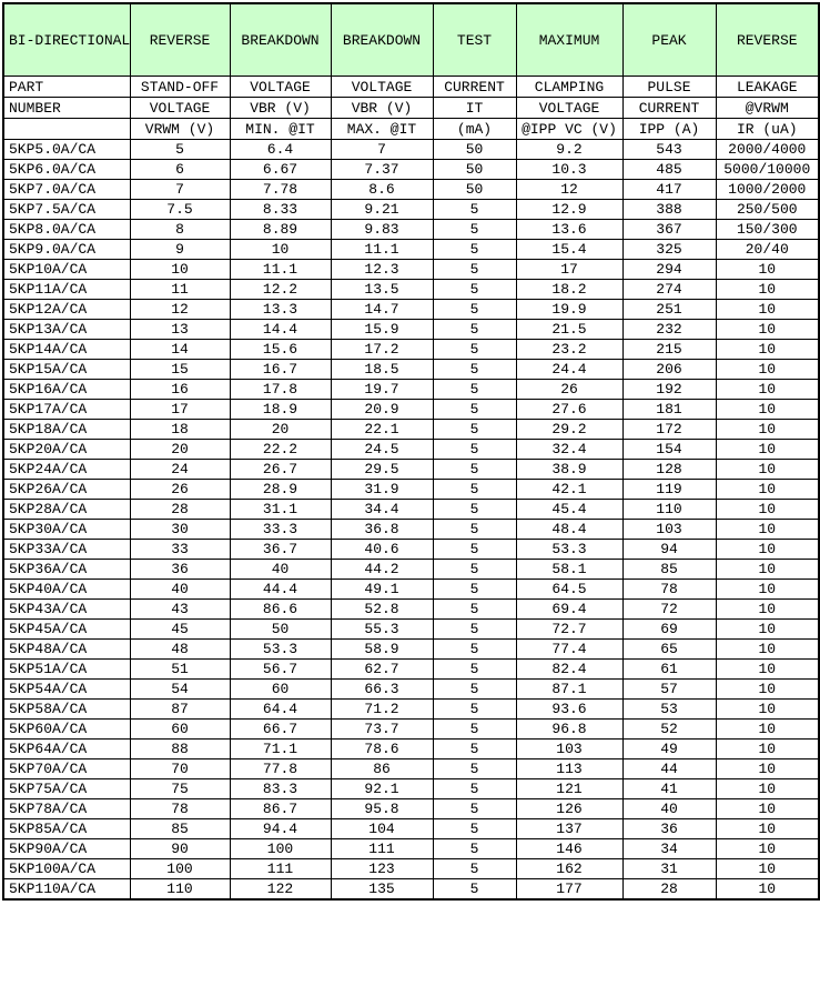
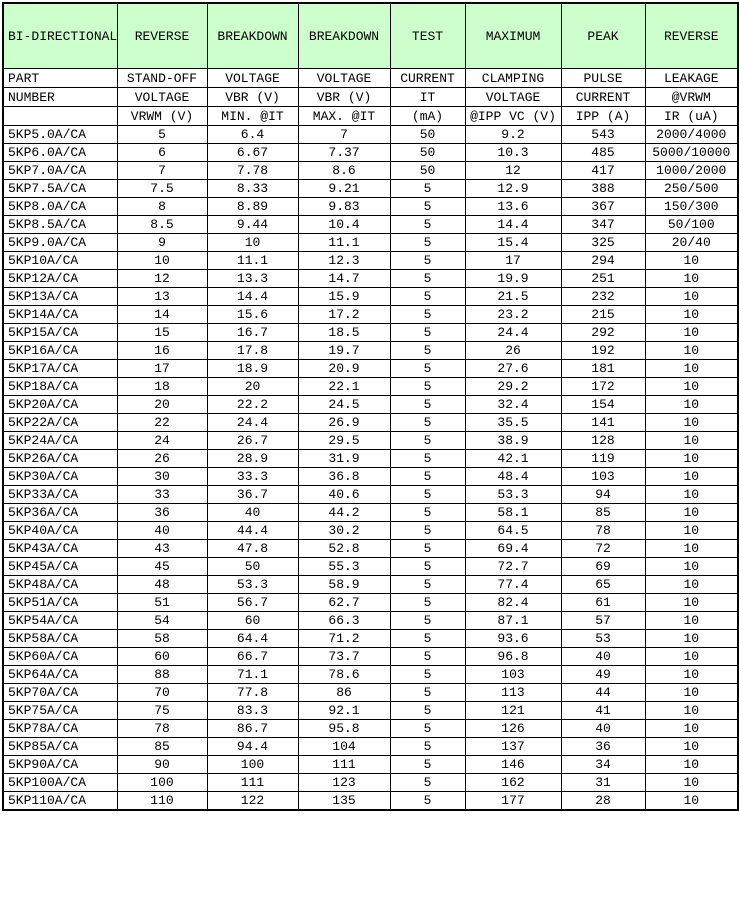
  BI-DIRECTIONAL	REVERSE	BREAKDOWN	BREAKDOWN	TEST	MAXIMUM	PEAK	REVERSE
  PART	STAND-OFF	VOLTAGE	VOLTAGE	CURRENT	CLAMPING	PULSE	LEAKAGE
  NUMBER	VOLTAGE	VBR (V)	VBR (V)	IT	VOLTAGE	CURRENT	@VRWM
  	VRWM (V)	MIN. @IT	MAX. @IT	(mA)	@IPP VC (V)	IPP (A)	IR (uA)
  5KP5.0A/CA	5	6.4	7	50	9.2	543	2000/4000
  5KP6.0A/CA	6	6.67	7.37	50	10.3	485	5000/10000
  5KP7.0A/CA	7	7.78	8.6	50	12	417	1000/2000
  5KP7.5A/CA	7.5	8.33	9.21	5	12.9	388	250/500
  5KP8.0A/CA	8	8.89	9.83	5	13.6	367	150/300
+ 5KP8.5A/CA	8.5	9.44	10.4	5	14.4	347	50/100
  5KP9.0A/CA	9	10	11.1	5	15.4	325	20/40
  5KP10A/CA	10	11.1	12.3	5	17	294	10
- 5KP11A/CA	11	12.2	13.5	5	18.2	274	10
  5KP12A/CA	12	13.3	14.7	5	19.9	251	10
  5KP13A/CA	13	14.4	15.9	5	21.5	232	10
  5KP14A/CA	14	15.6	17.2	5	23.2	215	10
- 5KP15A/CA	15	16.7	18.5	5	24.4	206	10
+ 5KP15A/CA	15	16.7	18.5	5	24.4	292	10
  5KP16A/CA	16	17.8	19.7	5	26	192	10
  5KP17A/CA	17	18.9	20.9	5	27.6	181	10
  5KP18A/CA	18	20	22.1	5	29.2	172	10
  5KP20A/CA	20	22.2	24.5	5	32.4	154	10
+ 5KP22A/CA	22	24.4	26.9	5	35.5	141	10
  5KP24A/CA	24	26.7	29.5	5	38.9	128	10
  5KP26A/CA	26	28.9	31.9	5	42.1	119	10
- 5KP28A/CA	28	31.1	34.4	5	45.4	110	10
  5KP30A/CA	30	33.3	36.8	5	48.4	103	10
  5KP33A/CA	33	36.7	40.6	5	53.3	94	10
  5KP36A/CA	36	40	44.2	5	58.1	85	10
- 5KP40A/CA	40	44.4	49.1	5	64.5	78	10
+ 5KP40A/CA	40	44.4	30.2	5	64.5	78	10
- 5KP43A/CA	43	86.6	52.8	5	69.4	72	10
+ 5KP43A/CA	43	47.8	52.8	5	69.4	72	10
  5KP45A/CA	45	50	55.3	5	72.7	69	10
  5KP48A/CA	48	53.3	58.9	5	77.4	65	10
  5KP51A/CA	51	56.7	62.7	5	82.4	61	10
  5KP54A/CA	54	60	66.3	5	87.1	57	10
- 5KP58A/CA	87	64.4	71.2	5	93.6	53	10
+ 5KP58A/CA	58	64.4	71.2	5	93.6	53	10
- 5KP60A/CA	60	66.7	73.7	5	96.8	52	10
+ 5KP60A/CA	60	66.7	73.7	5	96.8	40	10
  5KP64A/CA	88	71.1	78.6	5	103	49	10
  5KP70A/CA	70	77.8	86	5	113	44	10
  5KP75A/CA	75	83.3	92.1	5	121	41	10
  5KP78A/CA	78	86.7	95.8	5	126	40	10
  5KP85A/CA	85	94.4	104	5	137	36	10
  5KP90A/CA	90	100	111	5	146	34	10
  5KP100A/CA	100	111	123	5	162	31	10
  5KP110A/CA	110	122	135	5	177	28	10
